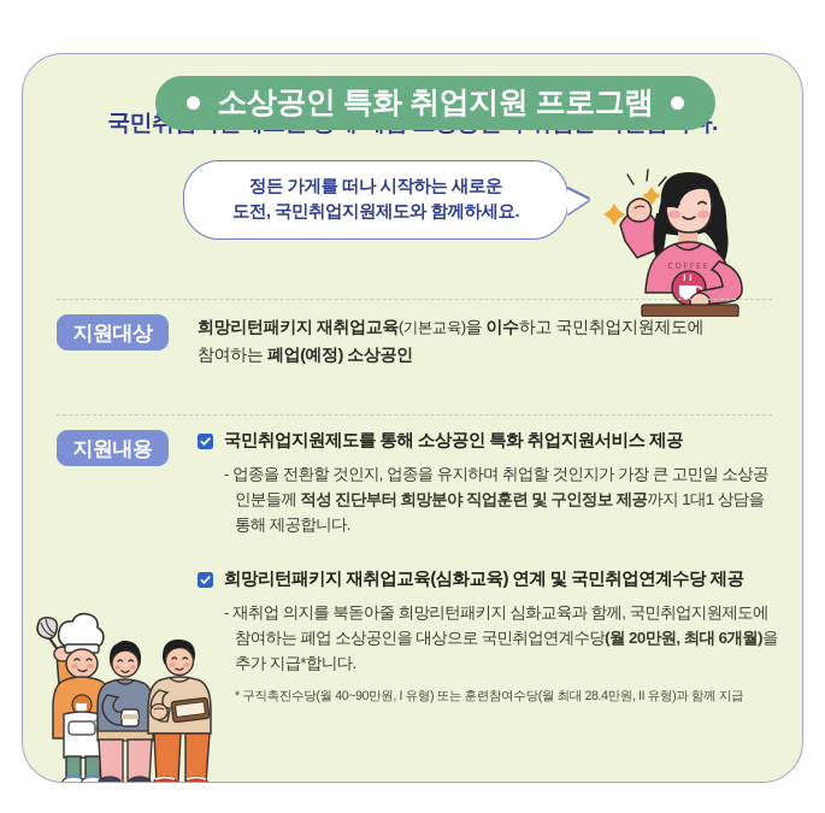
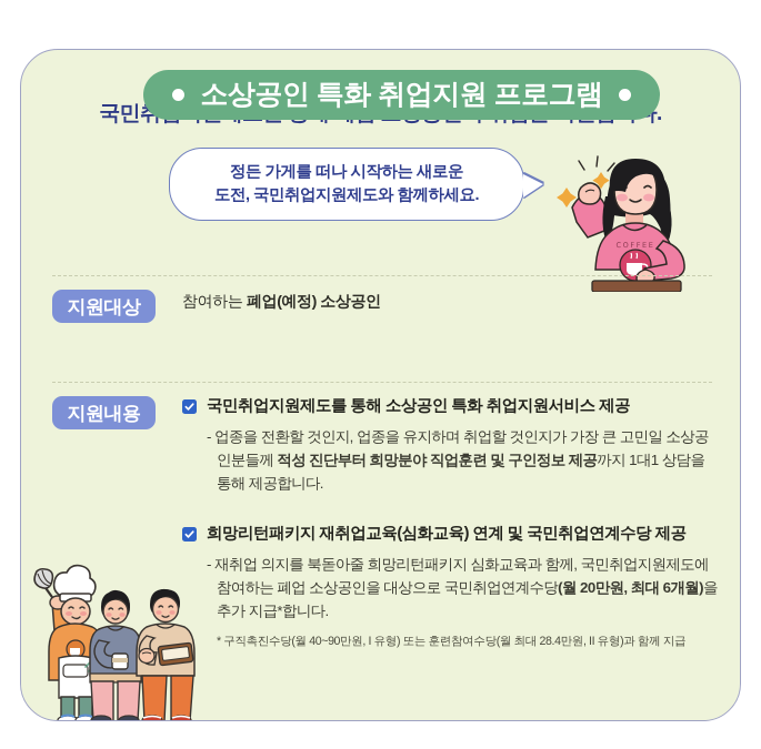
  소상공인 특화 취업지원 프로그램
  정든 가게를 떠나 시작하는 새로운
  도전, 국민취업지원제도와 함께하세요.
  COFFEE
  지원대상
- 희망리턴패키지 재취업교육(기본교육)을 이수하고 국민취업지원제도에
  참여하는 폐업(예정) 소상공인
  지원내용
  국민취업지원제도를 통해 소상공인 특화 취업지원서비스 제공
  - 업종을 전환할 것인지, 업종을 유지하며 취업할 것인지가 가장 큰 고민일 소상공인분들께 적성 진단부터 희망분야 직업훈련 및 구인정보 제공까지 1대1 상담을 통해 제공합니다.
  희망리턴패키지 재취업교육(심화교육) 연계 및 국민취업연계수당 제공
  - 재취업 의지를 북돋아줄 희망리턴패키지 심화교육과 함께, 국민취업지원제도에 참여하는 폐업 소상공인을 대상으로 국민취업연계수당(월 20만원, 최대 6개월)을 추가 지급*합니다.
  * 구직촉진수당(월 40~90만원, I 유형) 또는 훈련참여수당(월 최대 28.4만원, II 유형)과 함께 지급
